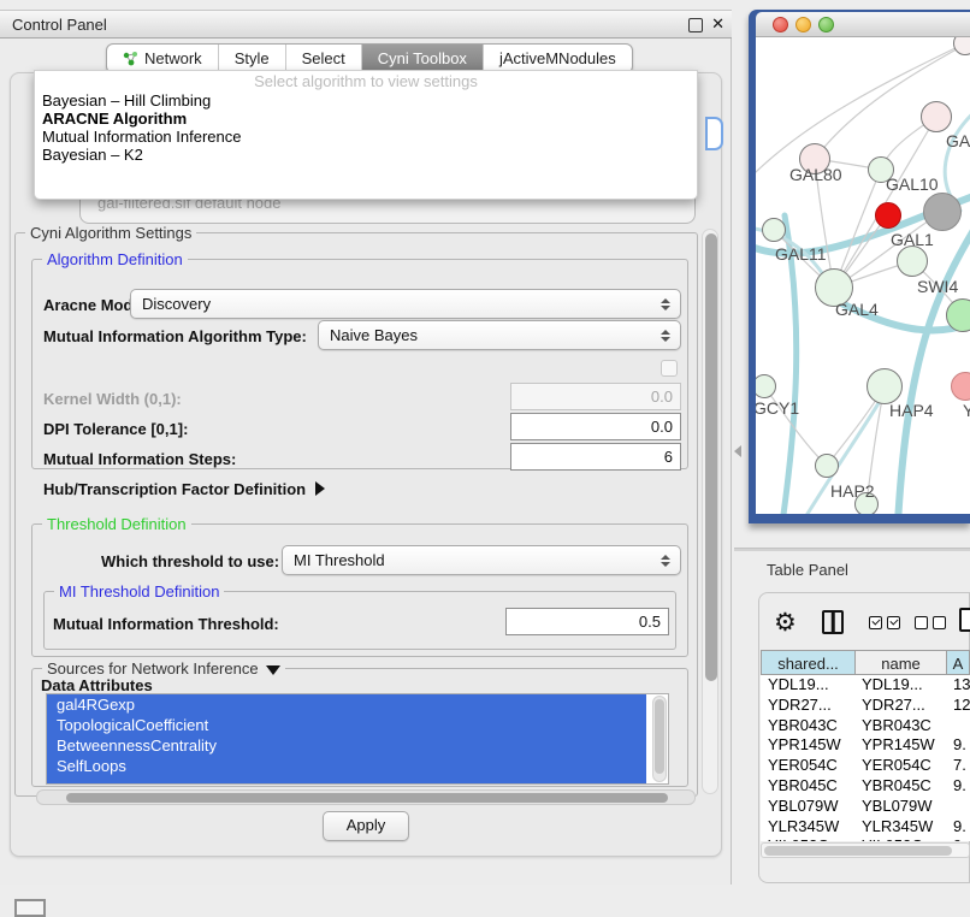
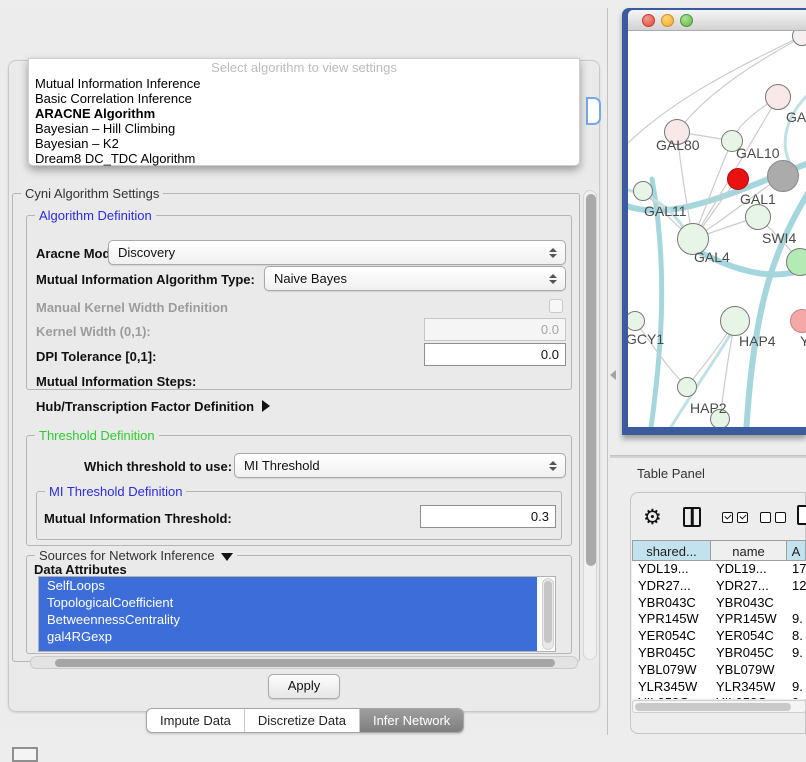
- Control Panel
- ✕
- Network
- Style
- Select
- Cyni Toolbox
- jActiveMNodules
- gal-filtered.sif default node
  Select algorithm to view settings
- Bayesian – Hill Climbing
+ Mutual Information Inference
+ Basic Correlation Inference
  ARACNE Algorithm
- Mutual Information Inference
+ Bayesian – Hill Climbing
  Bayesian – K2
+ Dream8 DC_TDC Algorithm
  Cyni Algorithm Settings
  Algorithm Definition
  Aracne Mod
  Discovery
  Mutual Information Algorithm Type:
  Naive Bayes
+ Manual Kernel Width Definition
  Kernel Width (0,1):
  0.0
  DPI Tolerance [0,1]:
  0.0
  Mutual Information Steps:
- 6
  Hub/Transcription Factor Definition
  Threshold Definition
  Which threshold to use:
  MI Threshold
  MI Threshold Definition
  Mutual Information Threshold:
- 0.5
+ 0.3
  Sources for Network Inference
  Data Attributes
- gal4RGexp
+ SelfLoops
  TopologicalCoefficient
  BetweennessCentrality
- SelfLoops
+ gal4RGexp
  Apply
+ Impute Data
+ Discretize Data
+ Infer Network
  GAL80
  GAL10
  GAL1
  GAL11
  SWI4
  GAL4
  GCY1
  HAP4
  HAP2
  Y
  Table Panel
  ⚙
  shared...
  name
  A
  YDL19...
  YDL19...
- 13
+ 17
  YDR27...
  YDR27...
  12
  YBR043C
  YBR043C
  YPR145W
  YPR145W
  9.
  YER054C
  YER054C
- 7.
+ 8.
  YBR045C
  YBR045C
  9.
  YBL079W
  YBL079W
  YLR345W
  YLR345W
  9.
